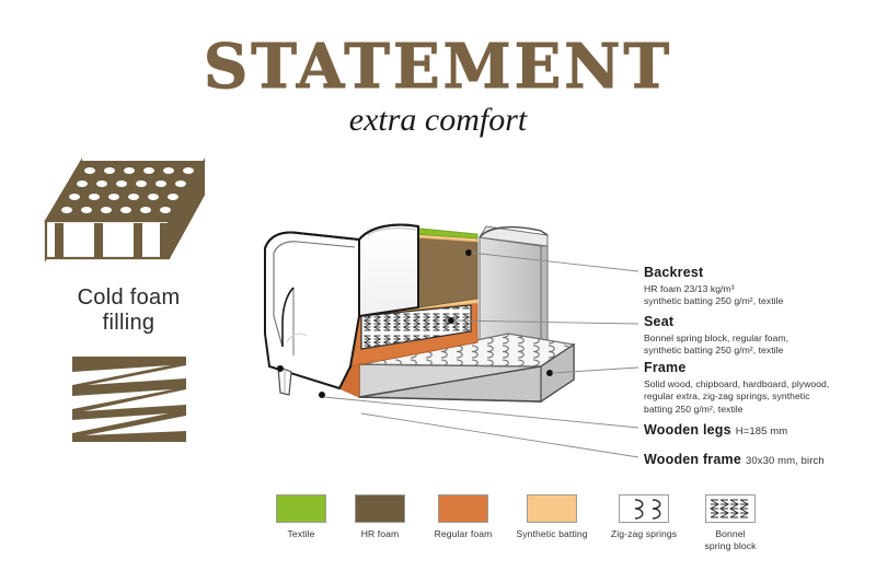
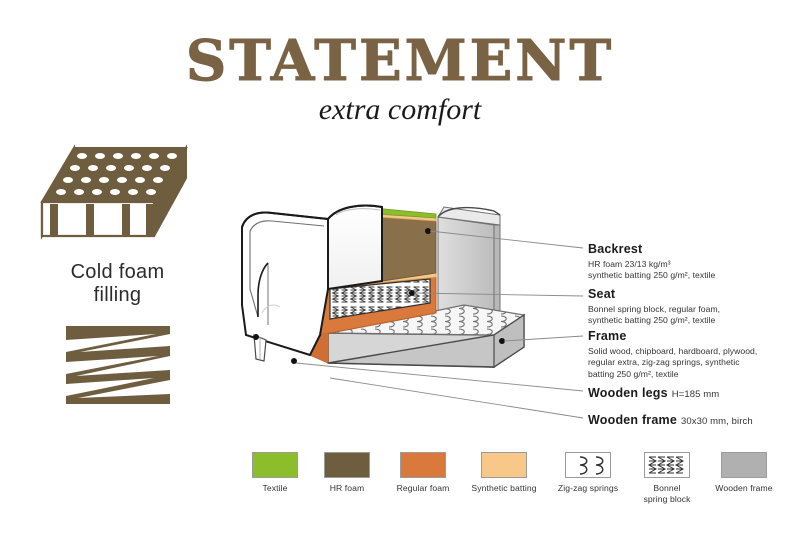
  STATEMENT
  extra comfort
  Cold foam
  filling
  Backrest
  HR foam 23/13 kg/m³
  synthetic batting 250 g/m², textile
  Seat
  Bonnel spring block, regular foam,
  synthetic batting 250 g/m², textile
  Frame
  Solid wood, chipboard, hardboard, plywood,
  regular extra, zig-zag springs, synthetic
  batting 250 g/m², textile
  Wooden legs H=185 mm
  Wooden frame 30x30 mm, birch
  Textile
  HR foam
  Regular foam
  Synthetic batting
  Zig-zag springs
  Bonnel
  spring block
+ Wooden frame
